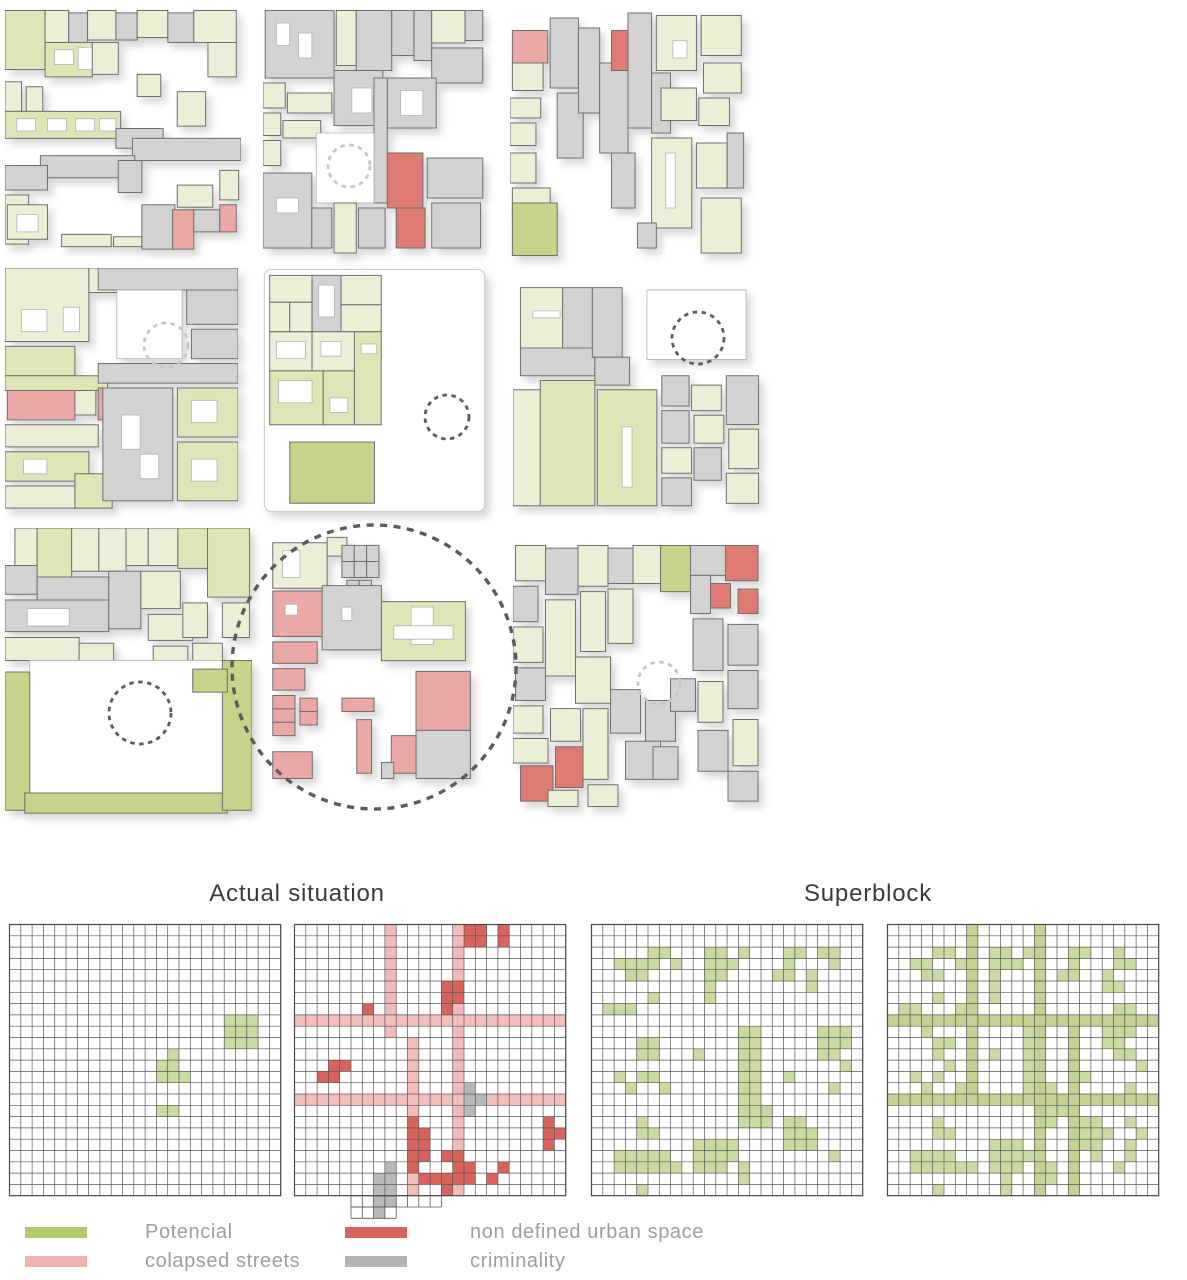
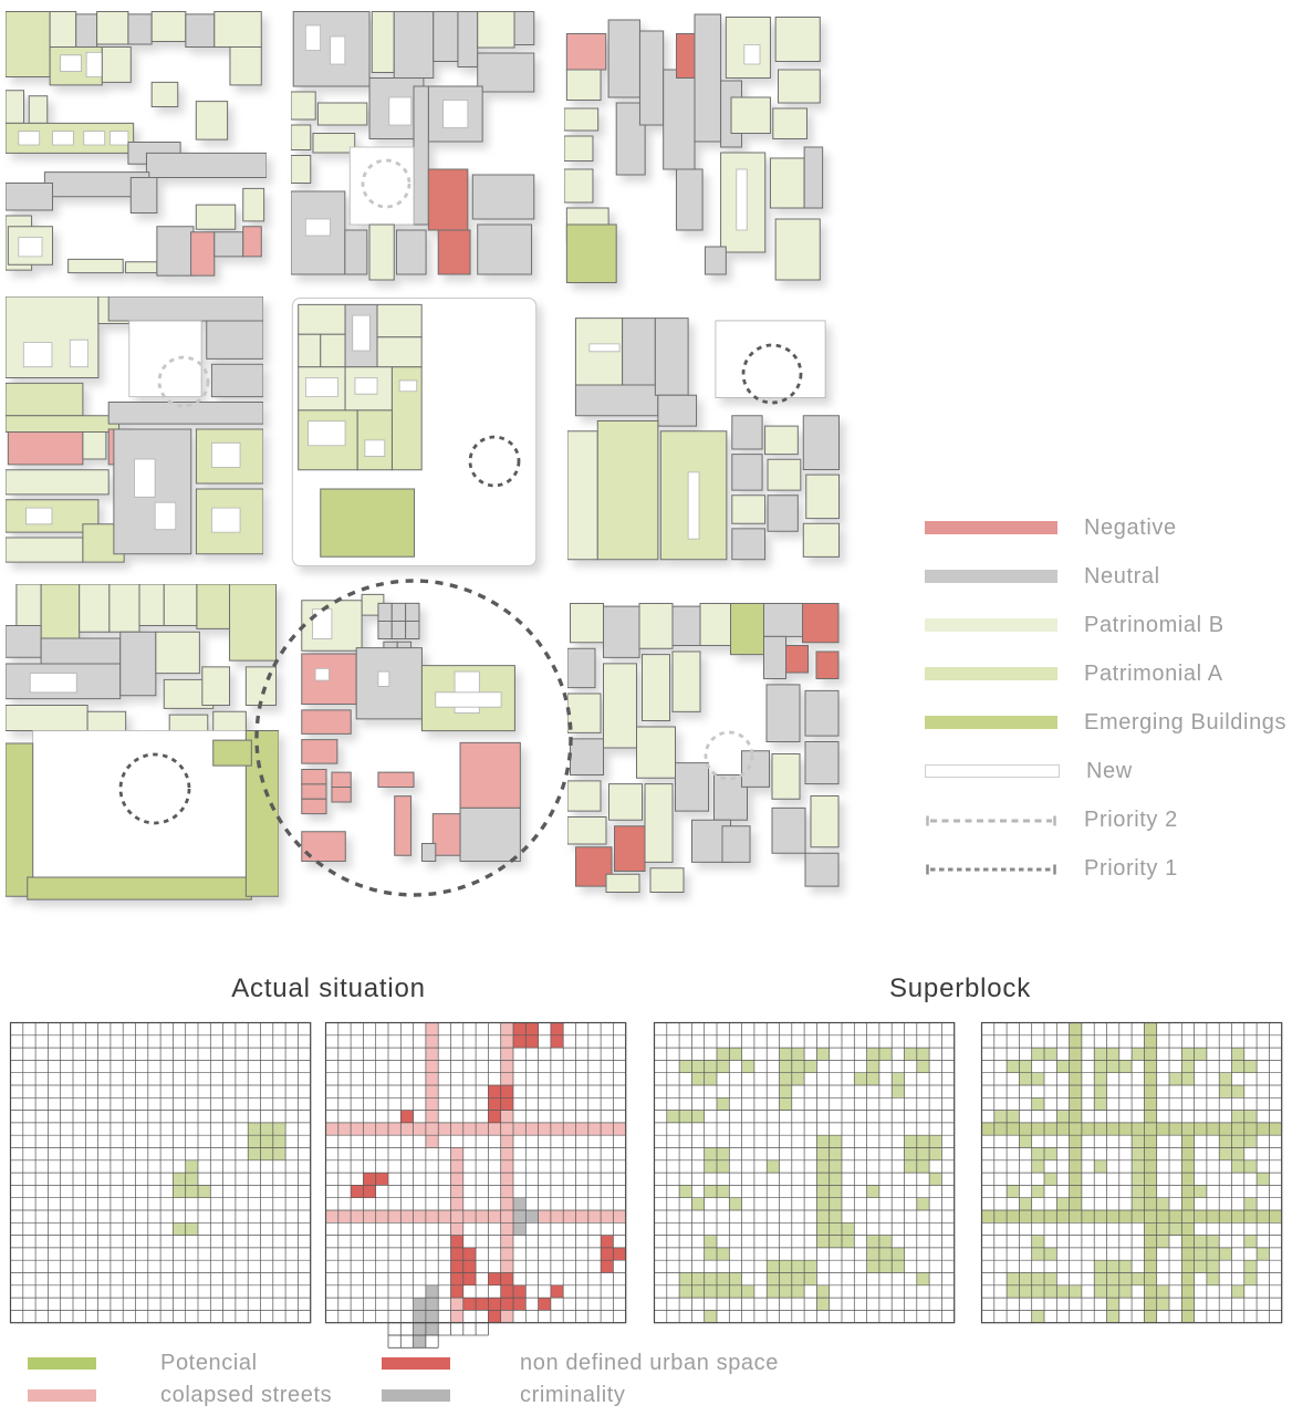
+ Negative
+ Neutral
+ Patrinomial B
+ Patrimonial A
+ Emerging Buildings
+ New
+ Priority 2
+ Priority 1
  Actual situation
  Superblock
  Potencial
  colapsed streets
  non defined urban space
  criminality
